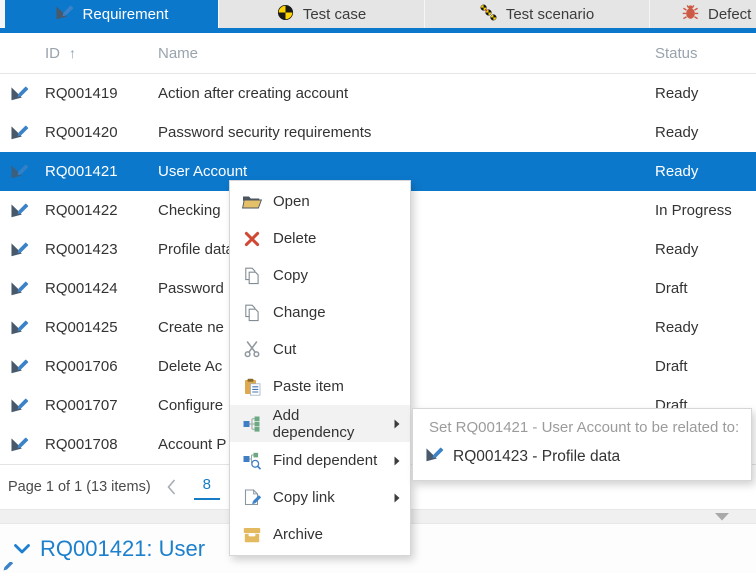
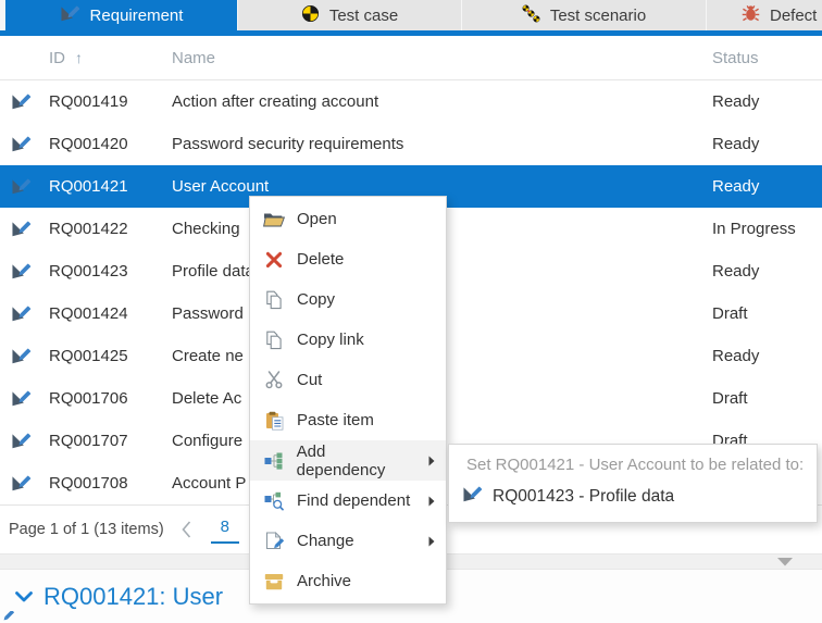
  Requirement
  Test case
  Test scenario
  Defect
  ID
  ↑
  Name
  Status
  RQ001419
  Action after creating account
  Ready
  RQ001420
  Password security requirements
  Ready
  RQ001421
  User Account
  Ready
  RQ001422
  Checking
  In Progress
  RQ001423
  Profile dat
  Ready
  RQ001424
  Password
  Draft
  RQ001425
  Create ne
  Ready
  RQ001706
  Delete Ac
  Draft
  RQ001707
  Configure
  Draft
  RQ001708
  Account P
  Page 1 of 1 (13 items)
  8
  RQ001421: User
  Open
  Delete
  Copy
- Change
+ Copy link
  Cut
  Paste item
  Add dependency
  Find dependent
- Copy link
+ Change
  Archive
  Set RQ001421 - User Account to be related to:
  RQ001423 - Profile data
